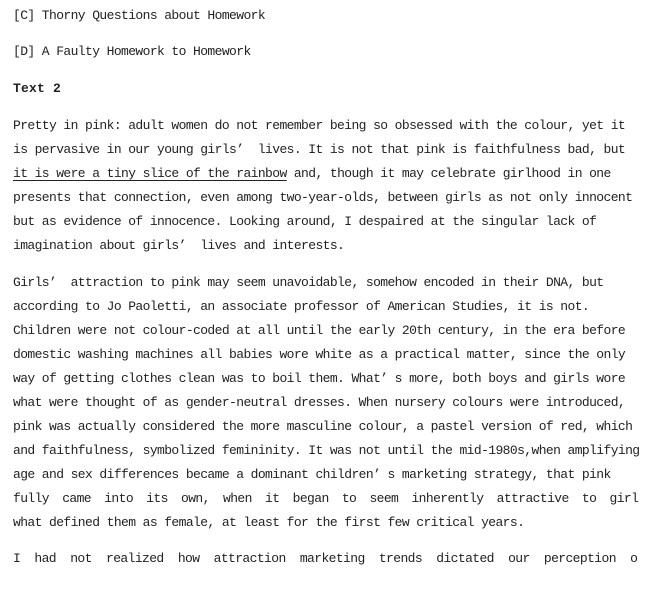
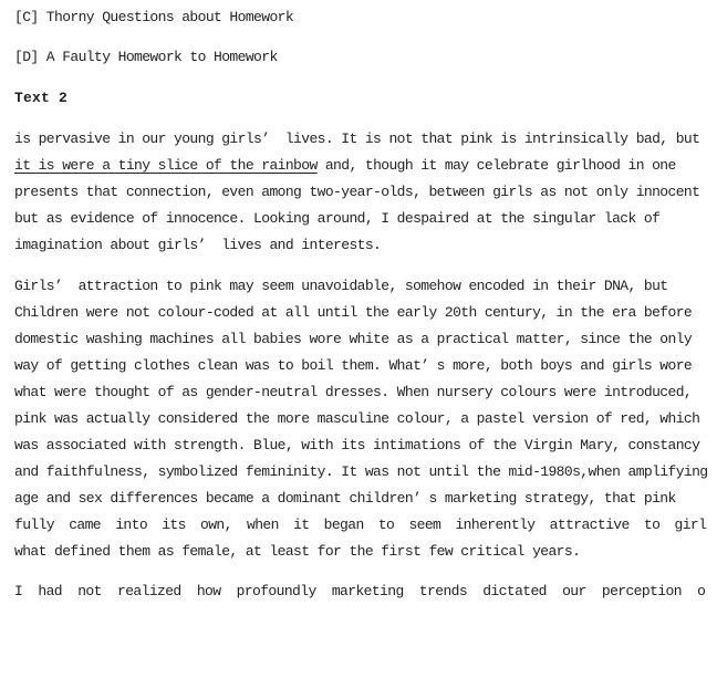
  [C] Thorny Questions about Homework
  [D] A Faulty Homework to Homework
  Text 2
- Pretty in pink: adult women do not remember being so obsessed with the colour, yet it
- is pervasive in our young girls’ lives. It is not that pink is faithfulness bad, but
+ is pervasive in our young girls’ lives. It is not that pink is intrinsically bad, but
  it is were a tiny slice of the rainbow and, though it may celebrate girlhood in one
  presents that connection, even among two-year-olds, between girls as not only innocent
  but as evidence of innocence. Looking around, I despaired at the singular lack of
  imagination about girls’ lives and interests.
  Girls’ attraction to pink may seem unavoidable, somehow encoded in their DNA, but
- according to Jo Paoletti, an associate professor of American Studies, it is not.
  Children were not colour-coded at all until the early 20th century, in the era before
  domestic washing machines all babies wore white as a practical matter, since the only
  way of getting clothes clean was to boil them. What’ s more, both boys and girls wore
  what were thought of as gender-neutral dresses. When nursery colours were introduced,
  pink was actually considered the more masculine colour, a pastel version of red, which
+ was associated with strength. Blue, with its intimations of the Virgin Mary, constancy
  and faithfulness, symbolized femininity. It was not until the mid-1980s,when amplifying
  age and sex differences became a dominant children’ s marketing strategy, that pink
  fully came into its own, when it began to seem inherently attractive to girl
  what defined them as female, at least for the first few critical years.
- I had not realized how attraction marketing trends dictated our perception o
+ I had not realized how profoundly marketing trends dictated our perception o
